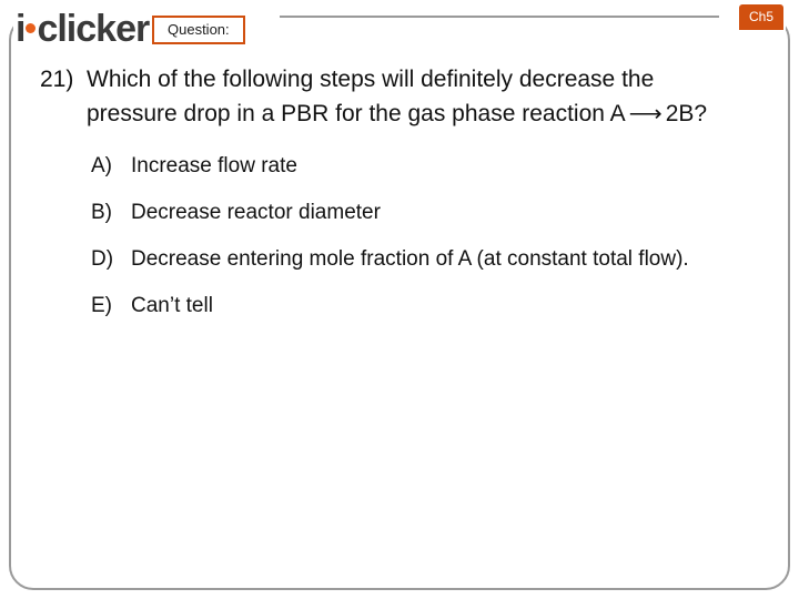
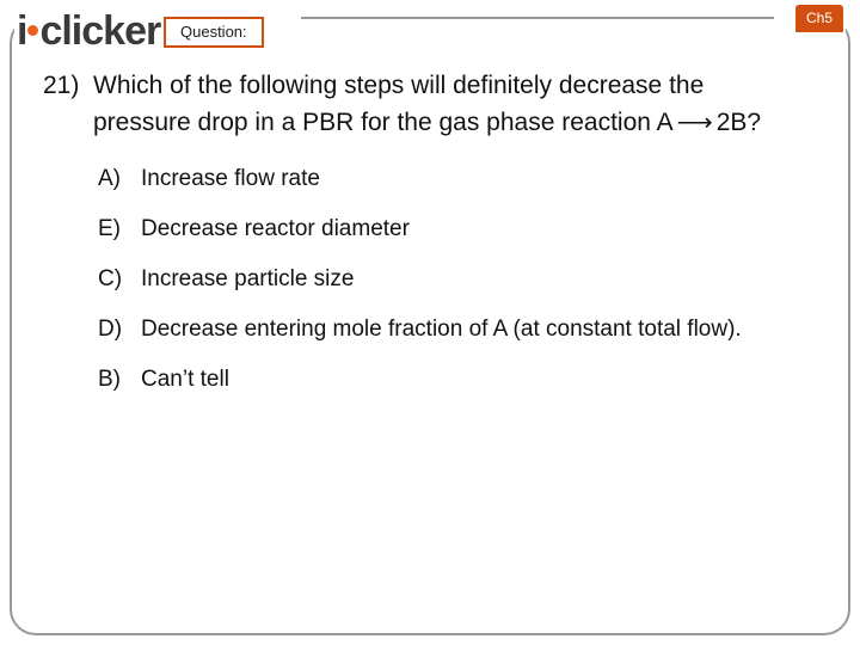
  i clicker
  Question:
  Ch5
  21)
  Which of the following steps will definitely decrease the pressure drop in a PBR for the gas phase reaction A ⟶ 2B?
  A)
  Increase flow rate
- B)
+ E)
  Decrease reactor diameter
+ C)
+ Increase particle size
  D)
  Decrease entering mole fraction of A (at constant total flow).
- E)
+ B)
  Can’t tell
